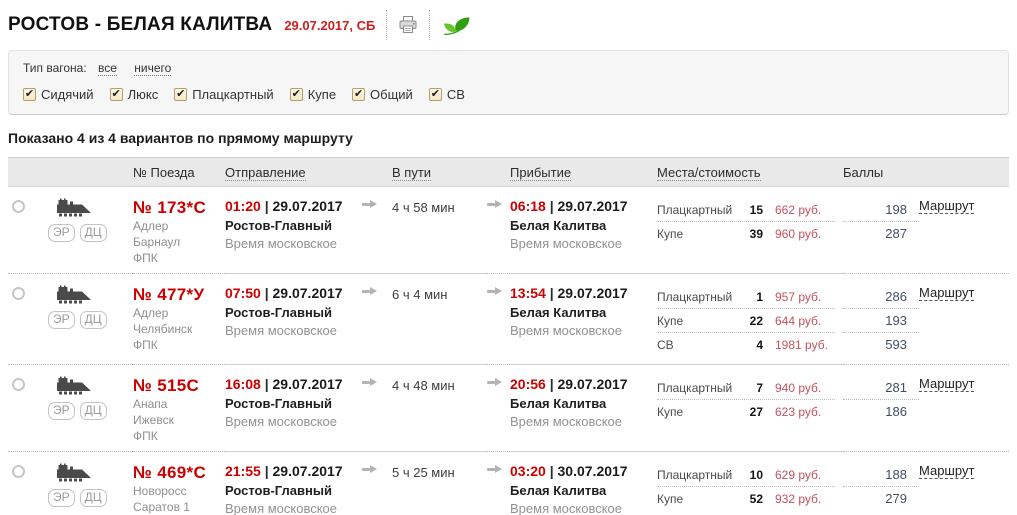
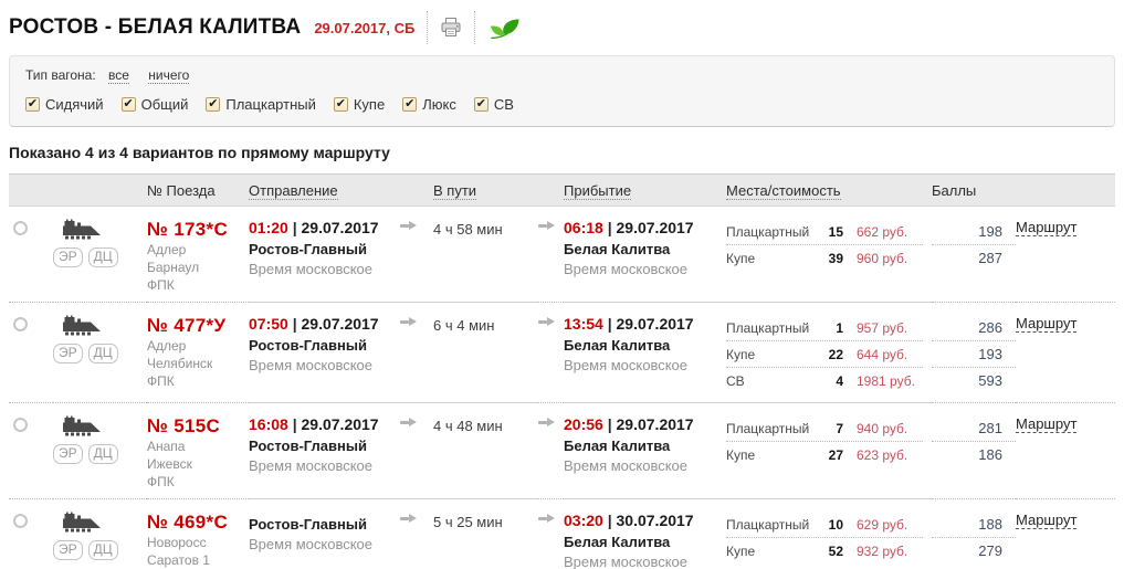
  РОСТОВ - БЕЛАЯ КАЛИТВА
  29.07.2017, СБ
  Тип вагона: все ничего
  Сидячий
- Люкс
+ Общий
  Плацкартный
  Купе
- Общий
+ Люкс
  СВ
  Показано 4 из 4 вариантов по прямому маршруту
  № Поезда
  Отправление
  В пути
  Прибытие
  Места/стоимость
  Баллы
  ЭР
  ДЦ
  № 173*С
  Адлер
  Барнаул
  ФПК
  01:20 29.07.2017
  Ростов-Главный
  Время московское
  4 ч 58 мин
  06:18 29.07.2017
  Белая Калитва
  Время московское
  Плацкартный
  15
  662 руб.
  Купе
  39
  960 руб.
  198
  287
  Маршрут
  ЭР
  ДЦ
  № 477*У
  Адлер
  Челябинск
  ФПК
  07:50 29.07.2017
  Ростов-Главный
  Время московское
  6 ч 4 мин
  13:54 29.07.2017
  Белая Калитва
  Время московское
  Плацкартный
  1
  957 руб.
  Купе
  22
  644 руб.
  СВ
  4
  1981 руб.
  286
  193
  593
  Маршрут
  ЭР
  ДЦ
  № 515С
  Анапа
  Ижевск
  ФПК
  16:08 29.07.2017
  Ростов-Главный
  Время московское
  4 ч 48 мин
  20:56 29.07.2017
  Белая Калитва
  Время московское
  Плацкартный
  7
  940 руб.
  Купе
  27
  623 руб.
  281
  186
  Маршрут
  ЭР
  ДЦ
  № 469*С
  Новоросс
  Саратов 1
- 21:55 29.07.2017
  Ростов-Главный
  Время московское
  5 ч 25 мин
  03:20 30.07.2017
  Белая Калитва
  Время московское
  Плацкартный
  10
  629 руб.
  Купе
  52
  932 руб.
  188
  279
  Маршрут
